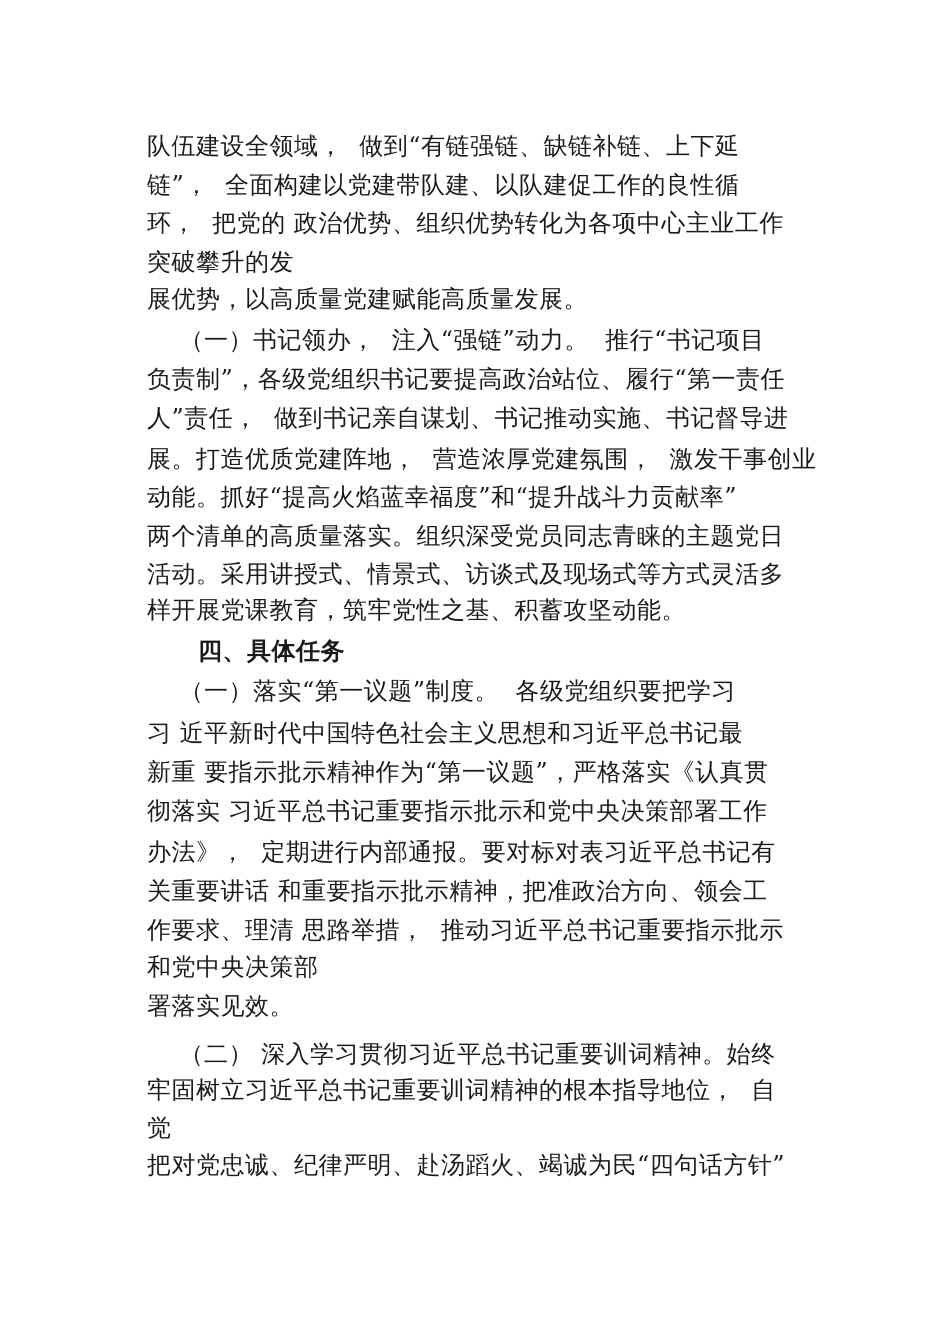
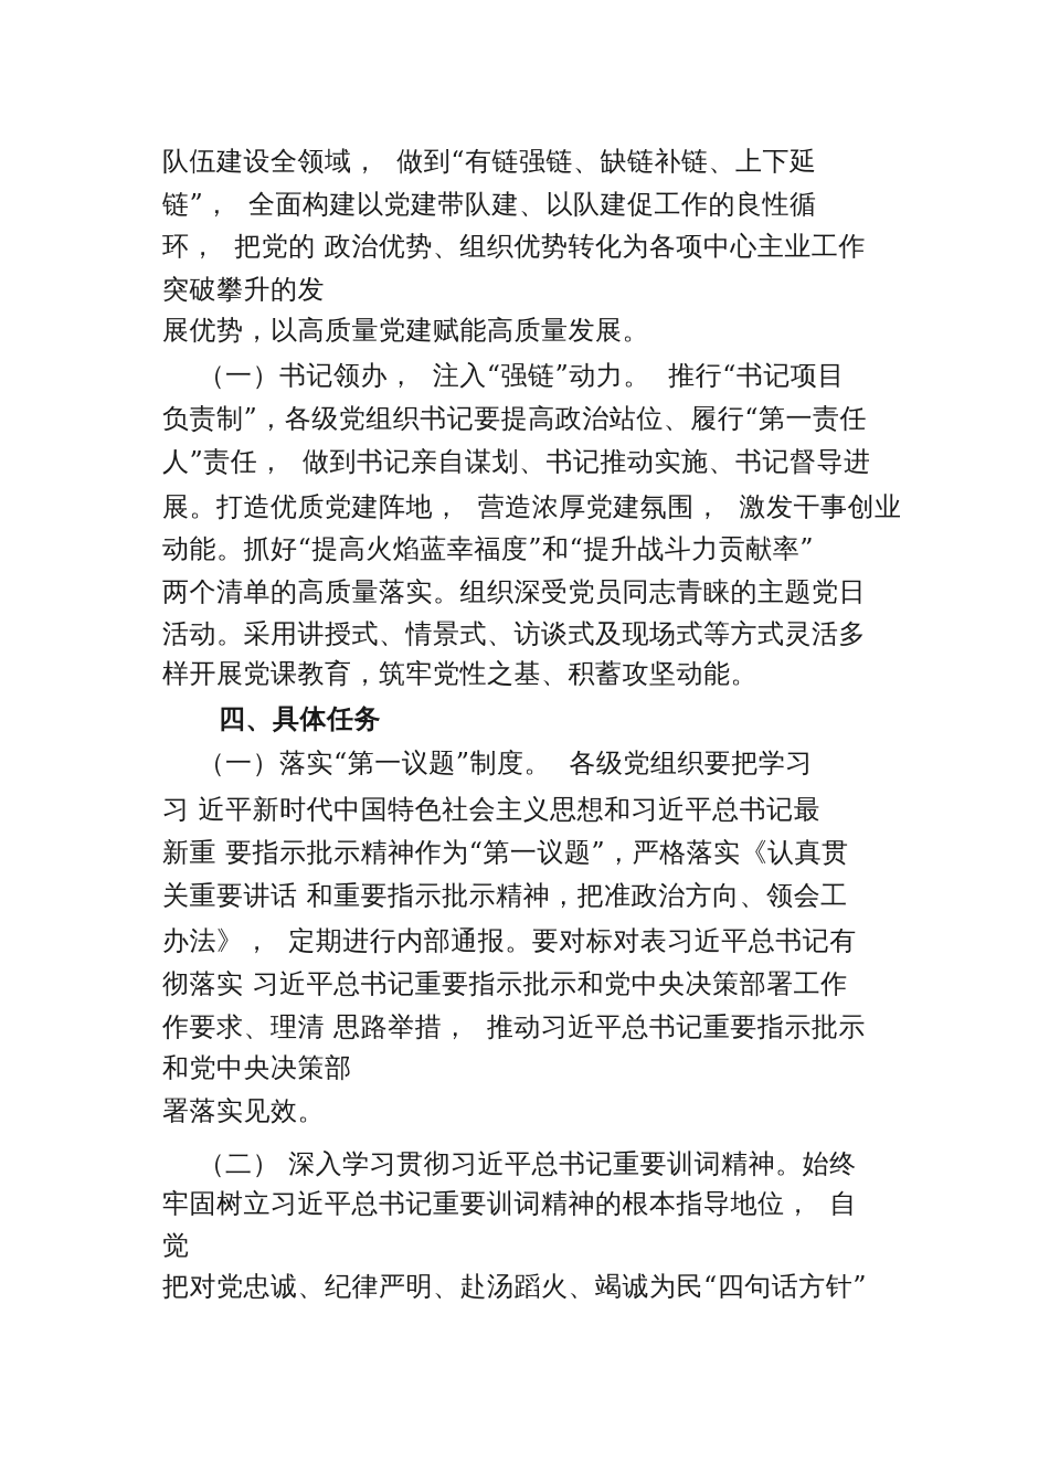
  队伍建设全领域， 做到“有链强链、缺链补链、上下延
  链”， 全面构建以党建带队建、以队建促工作的良性循
  环， 把党的 政治优势、组织优势转化为各项中心主业工作
  突破攀升的发
  展优势，以高质量党建赋能高质量发展。
  （一）书记领办， 注入“强链”动力。 推行“书记项目
  负责制”，各级党组织书记要提高政治站位、履行“第一责任
  人”责任， 做到书记亲自谋划、书记推动实施、书记督导进
  展。打造优质党建阵地， 营造浓厚党建氛围， 激发干事创业
  动能。抓好“提高火焰蓝幸福度”和“提升战斗力贡献率”
  两个清单的高质量落实。组织深受党员同志青睐的主题党日
  活动。采用讲授式、情景式、访谈式及现场式等方式灵活多
  样开展党课教育，筑牢党性之基、积蓄攻坚动能。
  四、具体任务
  （一）落实“第一议题”制度。 各级党组织要把学习
  习 近平新时代中国特色社会主义思想和习近平总书记最
  新重 要指示批示精神作为“第一议题”，严格落实《认真贯
- 彻落实 习近平总书记重要指示批示和党中央决策部署工作
+ 关重要讲话 和重要指示批示精神，把准政治方向、领会工
  办法》， 定期进行内部通报。要对标对表习近平总书记有
- 关重要讲话 和重要指示批示精神，把准政治方向、领会工
+ 彻落实 习近平总书记重要指示批示和党中央决策部署工作
  作要求、理清 思路举措， 推动习近平总书记重要指示批示
  和党中央决策部
  署落实见效。
  （二） 深入学习贯彻习近平总书记重要训词精神。始终
  牢固树立习近平总书记重要训词精神的根本指导地位， 自
  觉
  把对党忠诚、纪律严明、赴汤蹈火、竭诚为民“四句话方针”
